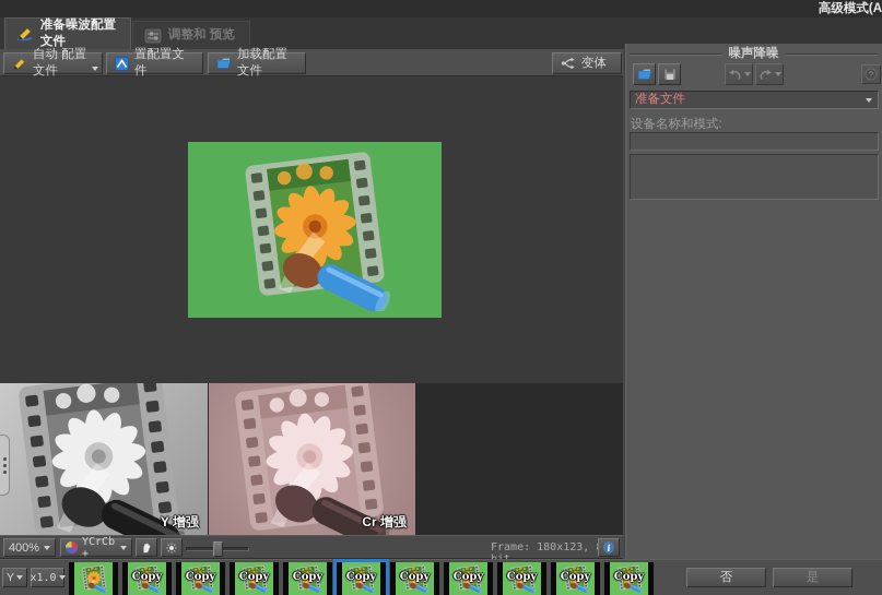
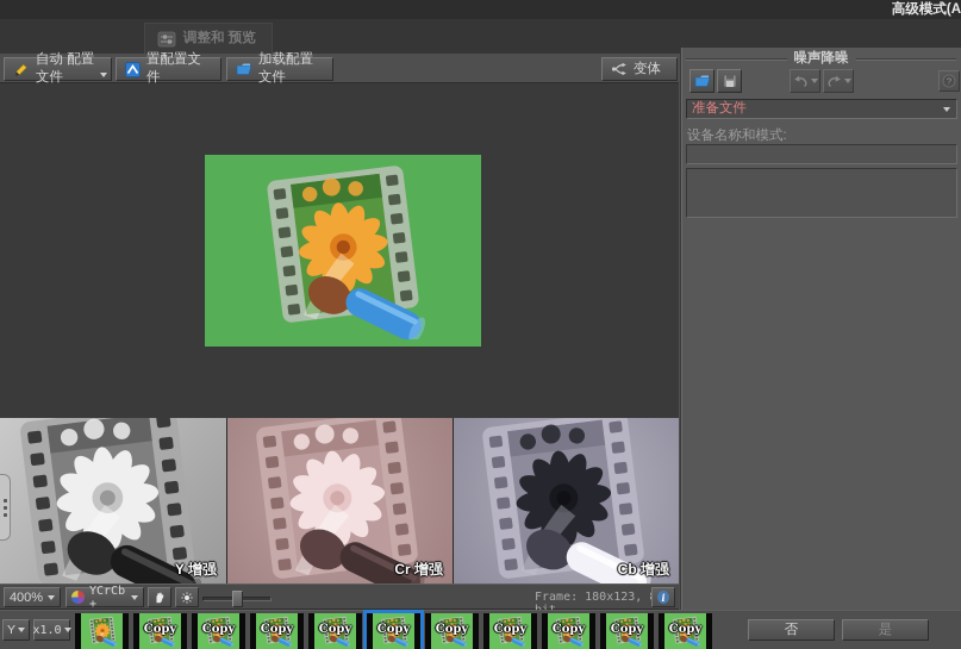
  高级模式(A
- 准备噪波配置文件
  调整和 预览
  自动 配置文件
  置配置文件
  加载配置文件
  变体
  Y 增强
  Cr 增强
+ Cb 增强
  400%
  YCrCb +
  Frame: 180x123,
  i
  Y
  x1.0
  Copy
  Copy
  Copy
  Copy
  Copy
  Copy
  Copy
  Copy
  Copy
  Copy
  否
  是
  噪声降噪
  ?
  准备文件
  设备名称和模式:
